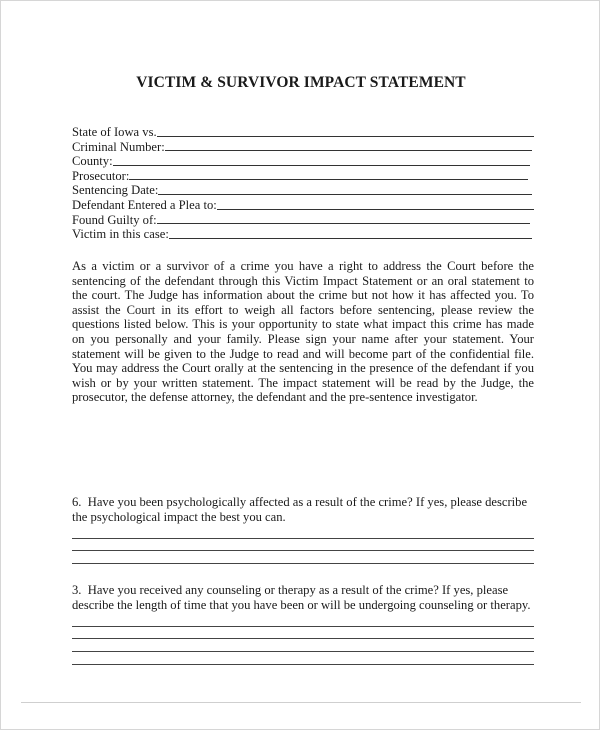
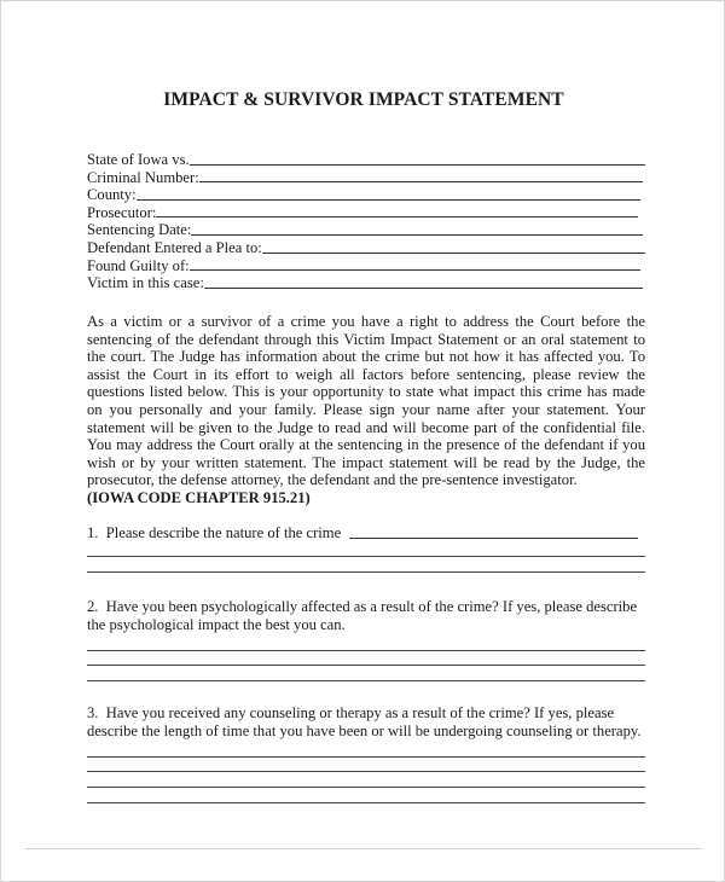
- VICTIM & SURVIVOR IMPACT STATEMENT
+ IMPACT & SURVIVOR IMPACT STATEMENT
  State of Iowa vs.
  Criminal Number:
  County:
  Prosecutor:
  Sentencing Date:
  Defendant Entered a Plea to:
  Found Guilty of:
  Victim in this case:
  As a victim or a survivor of a crime you have a right to address the Court before the sentencing of the defendant through this Victim Impact Statement or an oral statement to the court. The Judge has information about the crime but not how it has affected you. To assist the Court in its effort to weigh all factors before sentencing, please review the questions listed below. This is your opportunity to state what impact this crime has made on you personally and your family. Please sign your name after your statement. Your statement will be given to the Judge to read and will become part of the confidential file. You may address the Court orally at the sentencing in the presence of the defendant if you wish or by your written statement. The impact statement will be read by the Judge, the prosecutor, the defense attorney, the defendant and the pre-sentence investigator.
+ (IOWA CODE CHAPTER 915.21)
+ 1.
+ Please describe the nature of the crime
- 6. Have you been psychologically affected as a result of the crime? If yes, please describe the psychological impact the best you can.
+ 2. Have you been psychologically affected as a result of the crime? If yes, please describe the psychological impact the best you can.
  3. Have you received any counseling or therapy as a result of the crime? If yes, please describe the length of time that you have been or will be undergoing counseling or therapy.
